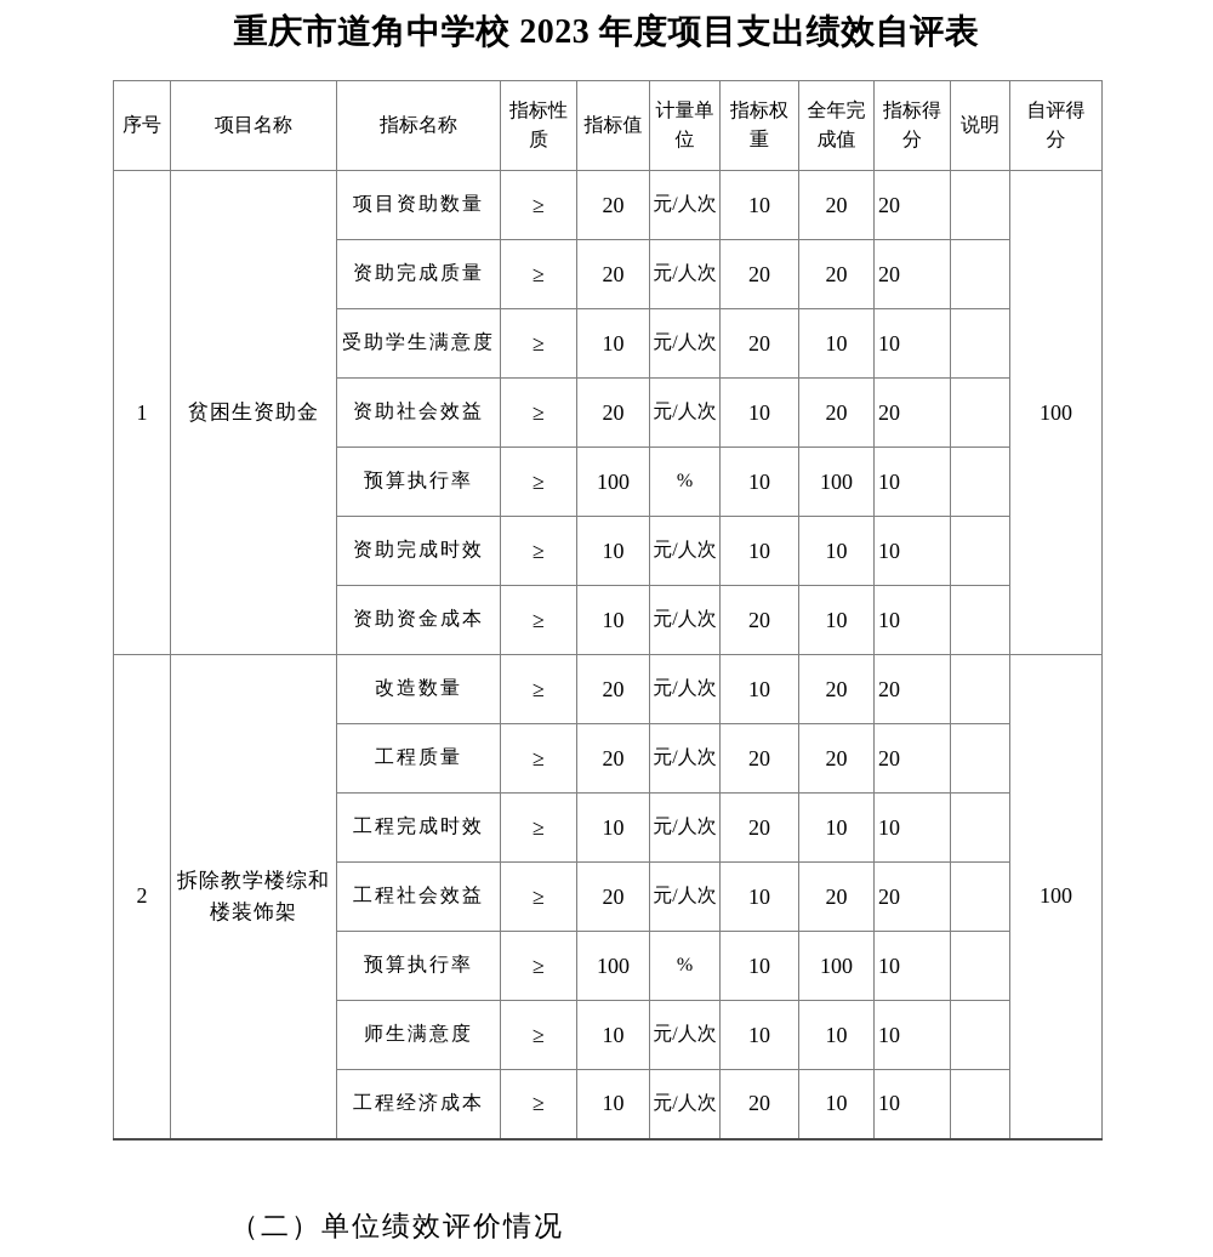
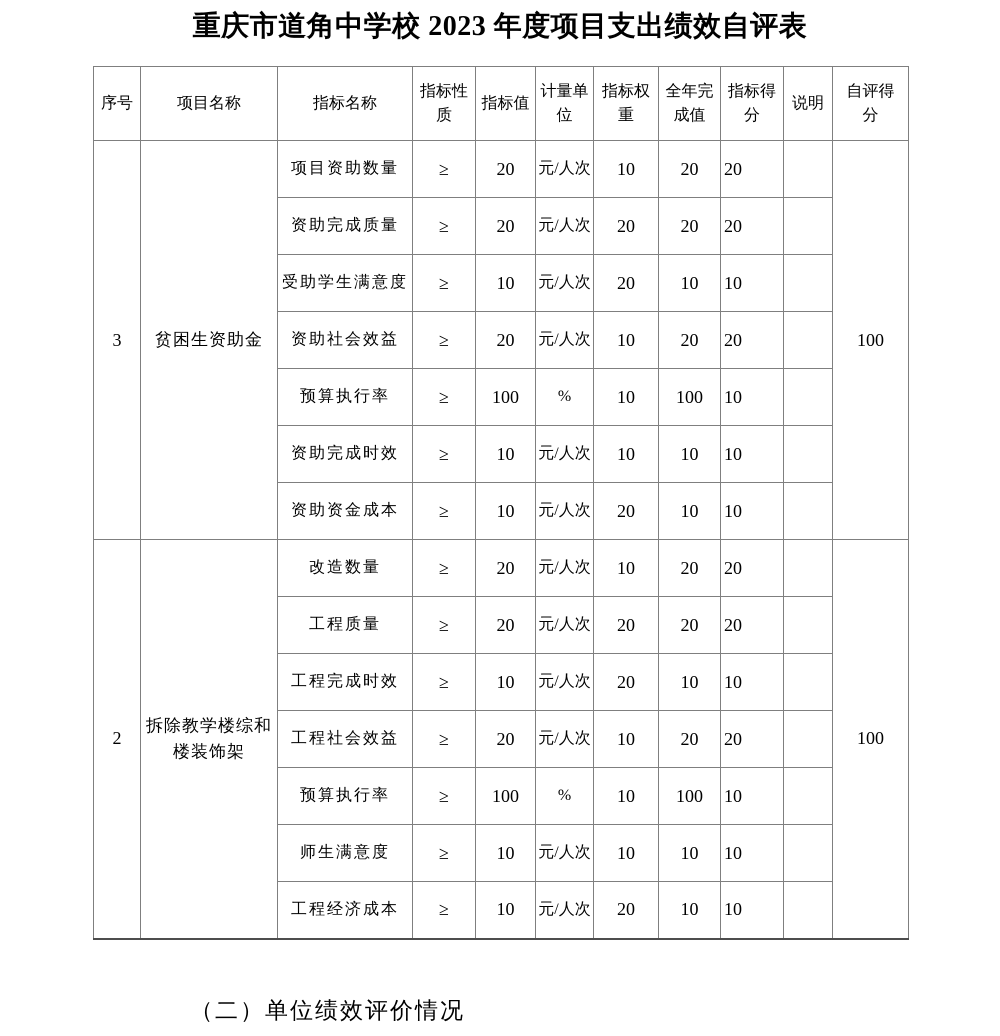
  重庆市道角中学校 2023 年度项目支出绩效自评表
  序号	项目名称	指标名称	指标性质	指标值	计量单位	指标权重	全年完成值	指标得分	说明	自评得分
- 1	贫困生资助金	项目资助数量	≥	20	元/人次	10	20	20		100
+ 3	贫困生资助金	项目资助数量	≥	20	元/人次	10	20	20		100
  资助完成质量	≥	20	元/人次	20	20	20
  受助学生满意度	≥	10	元/人次	20	10	10
  资助社会效益	≥	20	元/人次	10	20	20
  预算执行率	≥	100	%	10	100	10
  资助完成时效	≥	10	元/人次	10	10	10
  资助资金成本	≥	10	元/人次	20	10	10
  2	拆除教学楼综和楼装饰架	改造数量	≥	20	元/人次	10	20	20		100
  工程质量	≥	20	元/人次	20	20	20
  工程完成时效	≥	10	元/人次	20	10	10
  工程社会效益	≥	20	元/人次	10	20	20
  预算执行率	≥	100	%	10	100	10
  师生满意度	≥	10	元/人次	10	10	10
  工程经济成本	≥	10	元/人次	20	10	10
  （二）单位绩效评价情况
